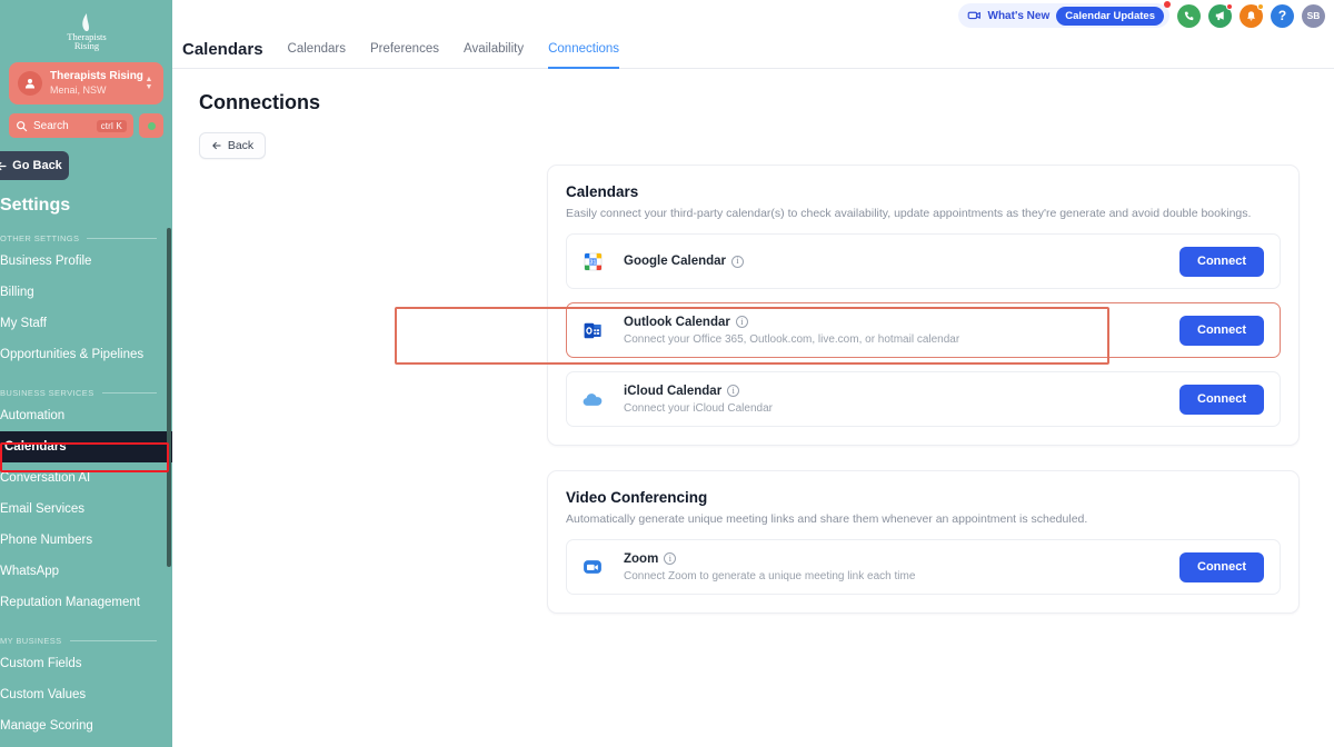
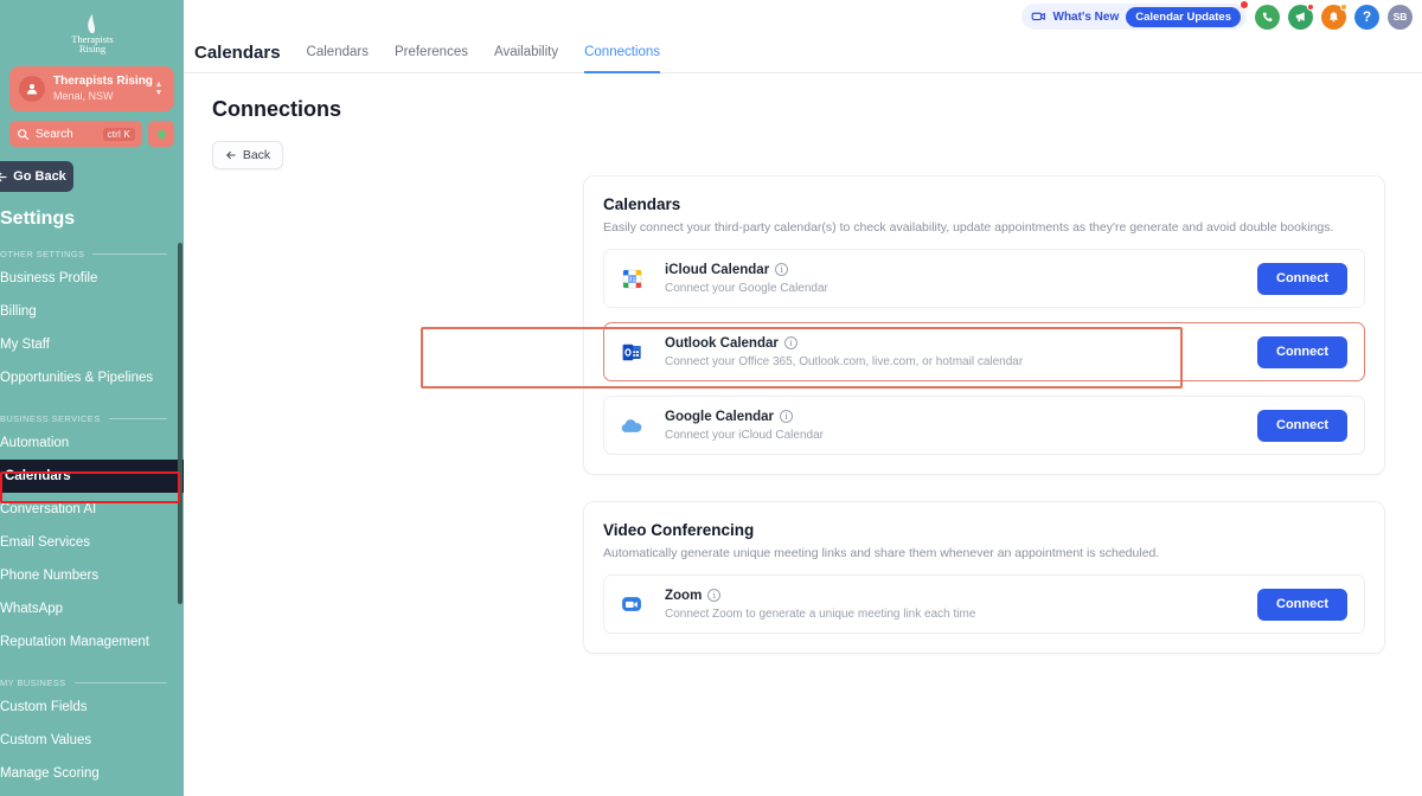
  Therapists
  Rising
  Therapists Rising
  Menai, NSW
  Search
  ctrl K
  Go Back
  Settings
  OTHER SETTINGS
  Business Profile
  Billing
  My Staff
  Opportunities & Pipelines
  BUSINESS SERVICES
  Automation
  Calendars
  Conversation AI
  Email Services
  Phone Numbers
  WhatsApp
  Reputation Management
  MY BUSINESS
  Custom Fields
  Custom Values
  Manage Scoring
  What's New
  Calendar Updates
  ?
  SB
  Calendars
  Calendars
  Preferences
  Availability
  Connections
  Connections
  Back
  Calendars
  Easily connect your third-party calendar(s) to check availability, update appointments as they're generate and avoid double bookings.
- Google Calendar
+ iCloud Calendar
  i
+ Connect your Google Calendar
  Connect
  Outlook Calendar
  i
  Connect your Office 365, Outlook.com, live.com, or hotmail calendar
  Connect
- iCloud Calendar
+ Google Calendar
  i
  Connect your iCloud Calendar
  Connect
  Video Conferencing
  Automatically generate unique meeting links and share them whenever an appointment is scheduled.
  Zoom
  i
  Connect Zoom to generate a unique meeting link each time
  Connect
